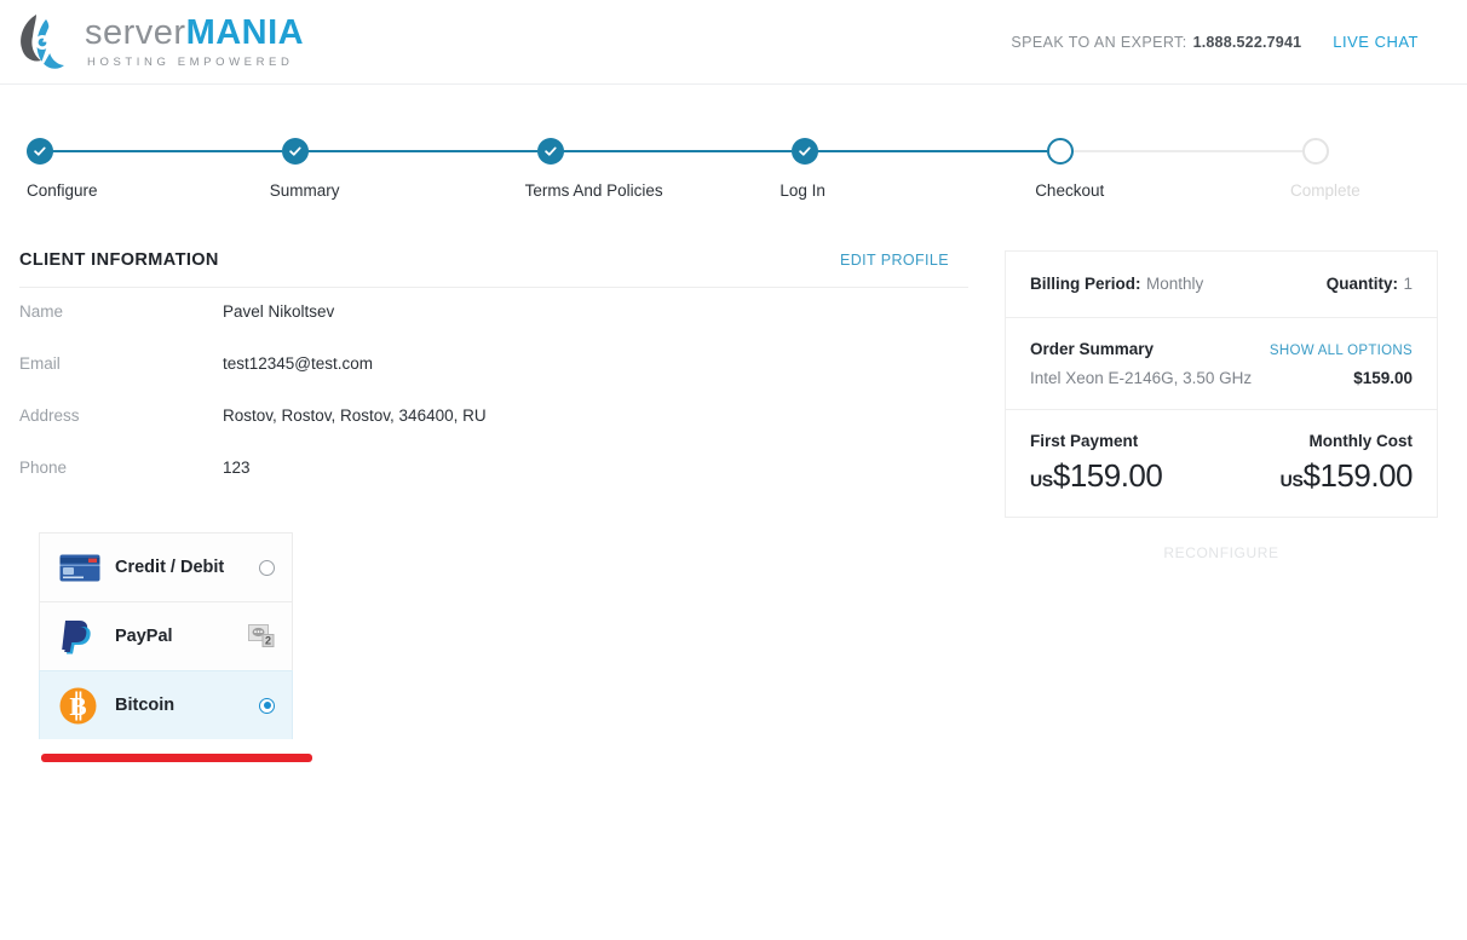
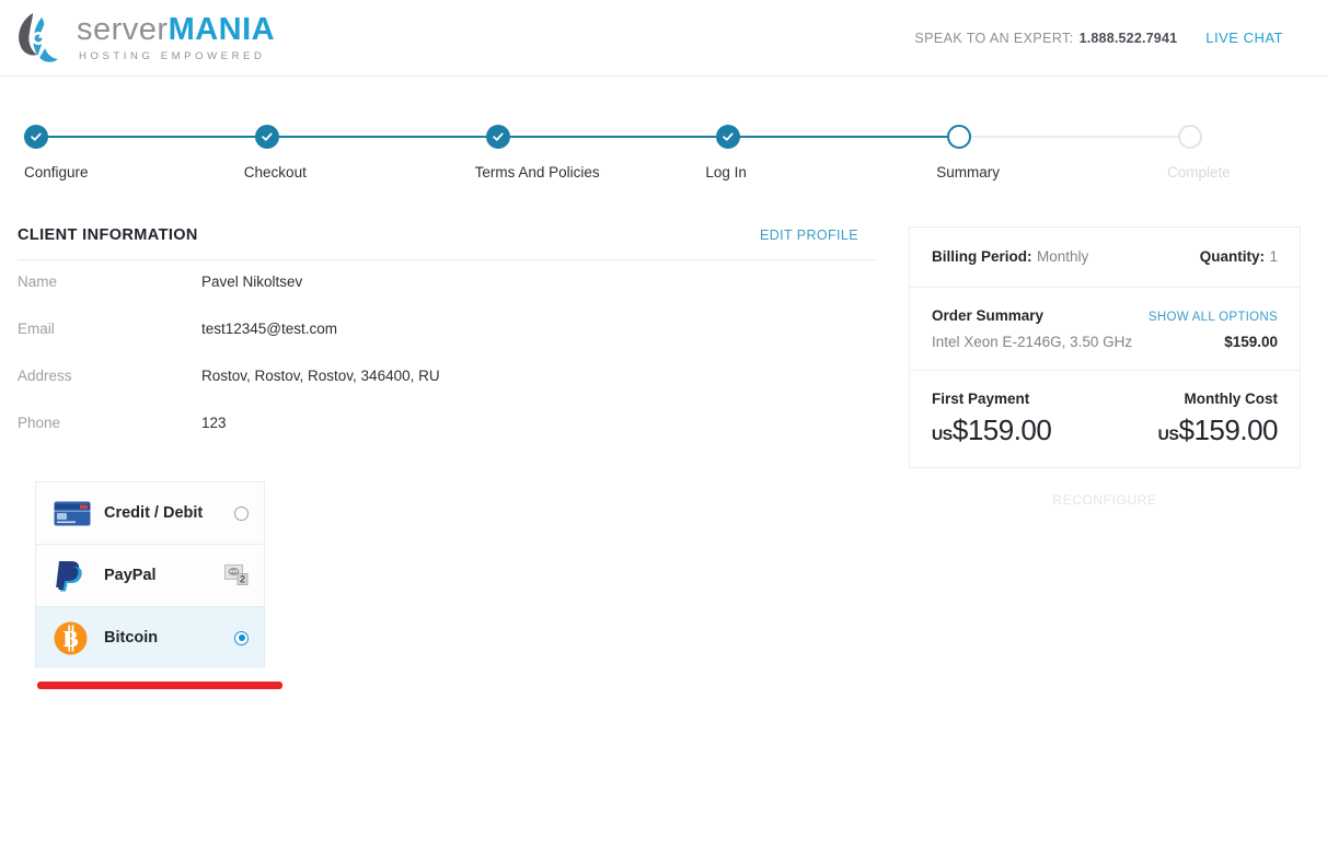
  serverMANIA
  HOSTING EMPOWERED
  SPEAK TO AN EXPERT: 1.888.522.7941
  LIVE CHAT
  Configure
- Summary
+ Checkout
  Terms And Policies
  Log In
- Checkout
+ Summary
  Complete
  CLIENT INFORMATION
  EDIT PROFILE
  Name
  Pavel Nikoltsev
  Email
  test12345@test.com
  Address
  Rostov, Rostov, Rostov, 346400, RU
  Phone
  123
  Credit / Debit
  PayPal
  2
  B
  Bitcoin
  Billing Period: Monthly
  Quantity: 1
  Order Summary
  SHOW ALL OPTIONS
  Intel Xeon E-2146G, 3.50 GHz
  $159.00
  First Payment
  US$159.00
  Monthly Cost
  US$159.00
  RECONFIGURE
